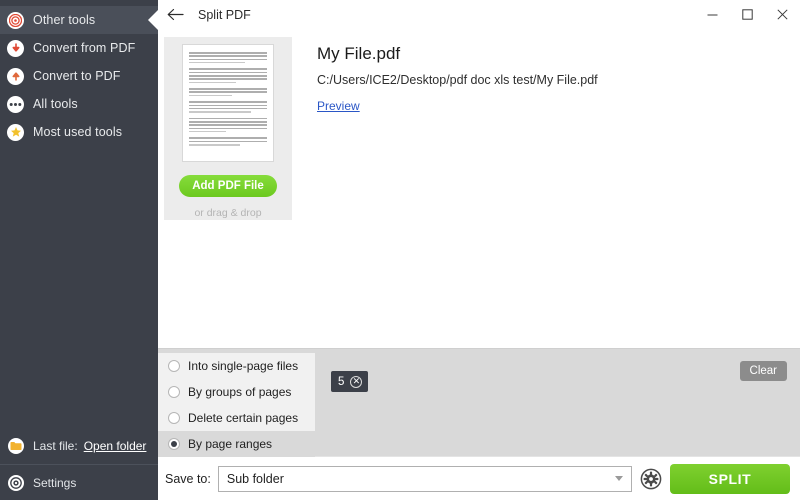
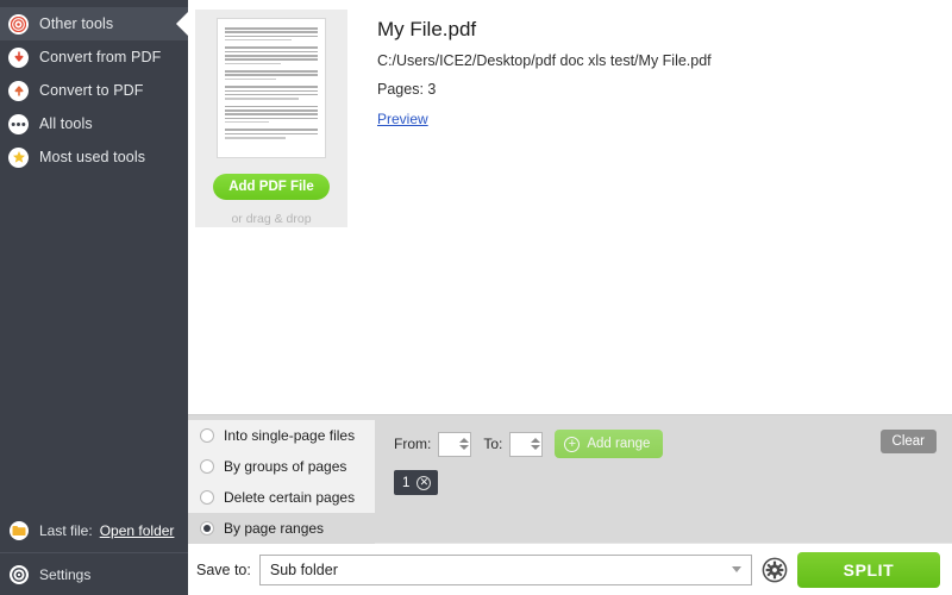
  Other tools
  Convert from PDF
  Convert to PDF
  All tools
  Most used tools
  Last file:
  Open folder
  Settings
- Split PDF
  Add PDF File
  or drag & drop
  My File.pdf
  C:/Users/ICE2/Desktop/pdf doc xls test/My File.pdf
+ Pages: 3
  Preview
  Into single-page files
  By groups of pages
  Delete certain pages
  By page ranges
+ From:
+ To:
+ +
+ Add range
- 5
+ 1
  ✕
  Clear
  Save to:
  Sub folder
  SPLIT
